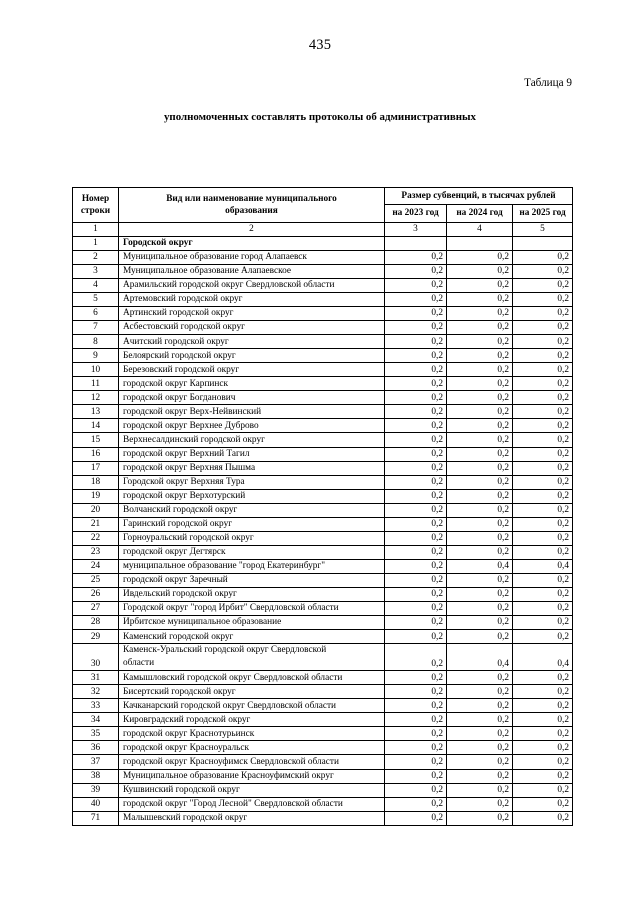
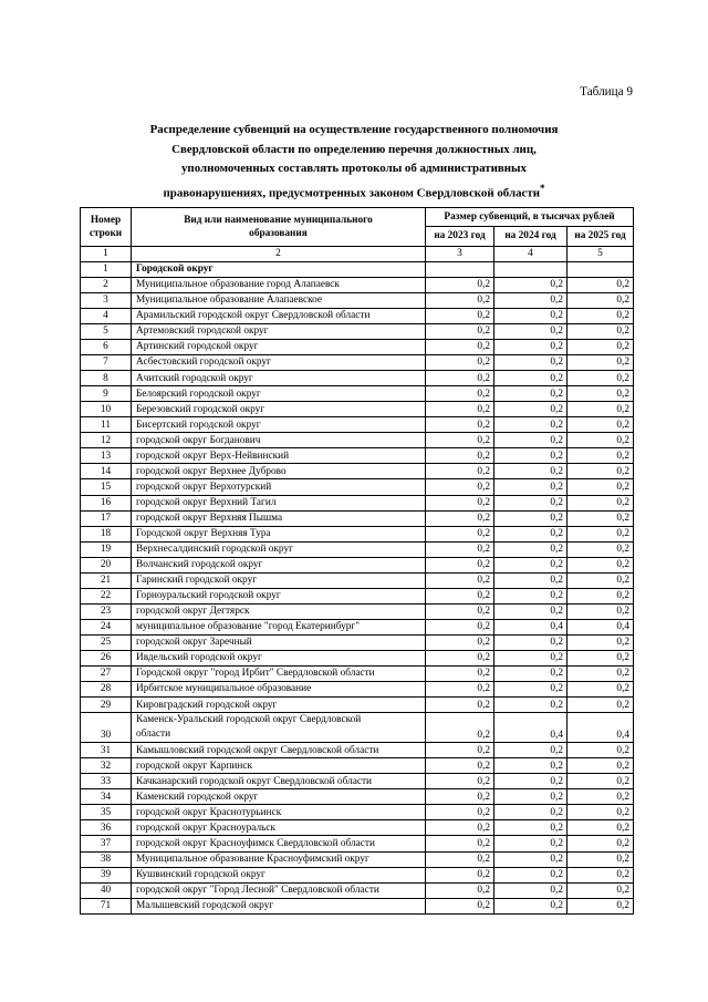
- 435
  Таблица 9
+ Распределение субвенций на осуществление государственного полномочия
+ Свердловской области по определению перечня должностных лиц,
  уполномоченных составлять протоколы об административных
+ правонарушениях, предусмотренных законом Свердловской области*
  Номер строки	Вид или наименование муниципального образования	Размер субвенций, в тысячах рублей
  на 2023 год	на 2024 год	на 2025 год
  1	2	3	4	5
  1	Городской округ
  2	Муниципальное образование город Алапаевск	0,2	0,2	0,2
  3	Муниципальное образование Алапаевское	0,2	0,2	0,2
  4	Арамильский городской округ Свердловской области	0,2	0,2	0,2
  5	Артемовский городской округ	0,2	0,2	0,2
  6	Артинский городской округ	0,2	0,2	0,2
  7	Асбестовский городской округ	0,2	0,2	0,2
  8	Ачитский городской округ	0,2	0,2	0,2
  9	Белоярский городской округ	0,2	0,2	0,2
  10	Березовский городской округ	0,2	0,2	0,2
- 11	городской округ Карпинск	0,2	0,2	0,2
+ 11	Бисертский городской округ	0,2	0,2	0,2
  12	городской округ Богданович	0,2	0,2	0,2
  13	городской округ Верх-Нейвинский	0,2	0,2	0,2
  14	городской округ Верхнее Дуброво	0,2	0,2	0,2
- 15	Верхнесалдинский городской округ	0,2	0,2	0,2
+ 15	городской округ Верхотурский	0,2	0,2	0,2
  16	городской округ Верхний Тагил	0,2	0,2	0,2
  17	городской округ Верхняя Пышма	0,2	0,2	0,2
  18	Городской округ Верхняя Тура	0,2	0,2	0,2
- 19	городской округ Верхотурский	0,2	0,2	0,2
+ 19	Верхнесалдинский городской округ	0,2	0,2	0,2
  20	Волчанский городской округ	0,2	0,2	0,2
  21	Гаринский городской округ	0,2	0,2	0,2
  22	Горноуральский городской округ	0,2	0,2	0,2
  23	городской округ Дегтярск	0,2	0,2	0,2
  24	муниципальное образование "город Екатеринбург"	0,2	0,4	0,4
  25	городской округ Заречный	0,2	0,2	0,2
  26	Ивдельский городской округ	0,2	0,2	0,2
  27	Городской округ "город Ирбит" Свердловской области	0,2	0,2	0,2
  28	Ирбитское муниципальное образование	0,2	0,2	0,2
- 29	Каменский городской округ	0,2	0,2	0,2
+ 29	Кировградский городской округ	0,2	0,2	0,2
  30	Каменск-Уральский городской округ Свердловскойобласти	0,2	0,4	0,4
  31	Камышловский городской округ Свердловской области	0,2	0,2	0,2
- 32	Бисертский городской округ	0,2	0,2	0,2
+ 32	городской округ Карпинск	0,2	0,2	0,2
  33	Качканарский городской округ Свердловской области	0,2	0,2	0,2
- 34	Кировградский городской округ	0,2	0,2	0,2
+ 34	Каменский городской округ	0,2	0,2	0,2
  35	городской округ Краснотурьинск	0,2	0,2	0,2
  36	городской округ Красноуральск	0,2	0,2	0,2
  37	городской округ Красноуфимск Свердловской области	0,2	0,2	0,2
  38	Муниципальное образование Красноуфимский округ	0,2	0,2	0,2
  39	Кушвинский городской округ	0,2	0,2	0,2
  40	городской округ "Город Лесной" Свердловской области	0,2	0,2	0,2
  71	Малышевский городской округ	0,2	0,2	0,2
